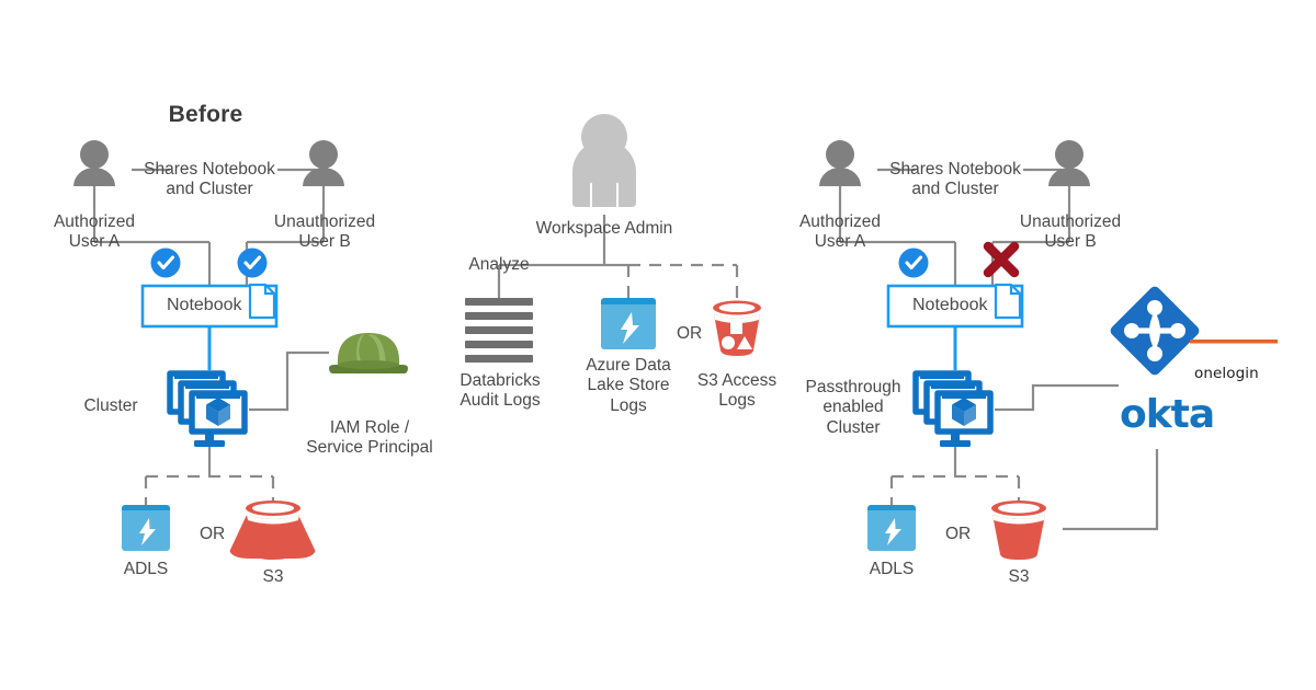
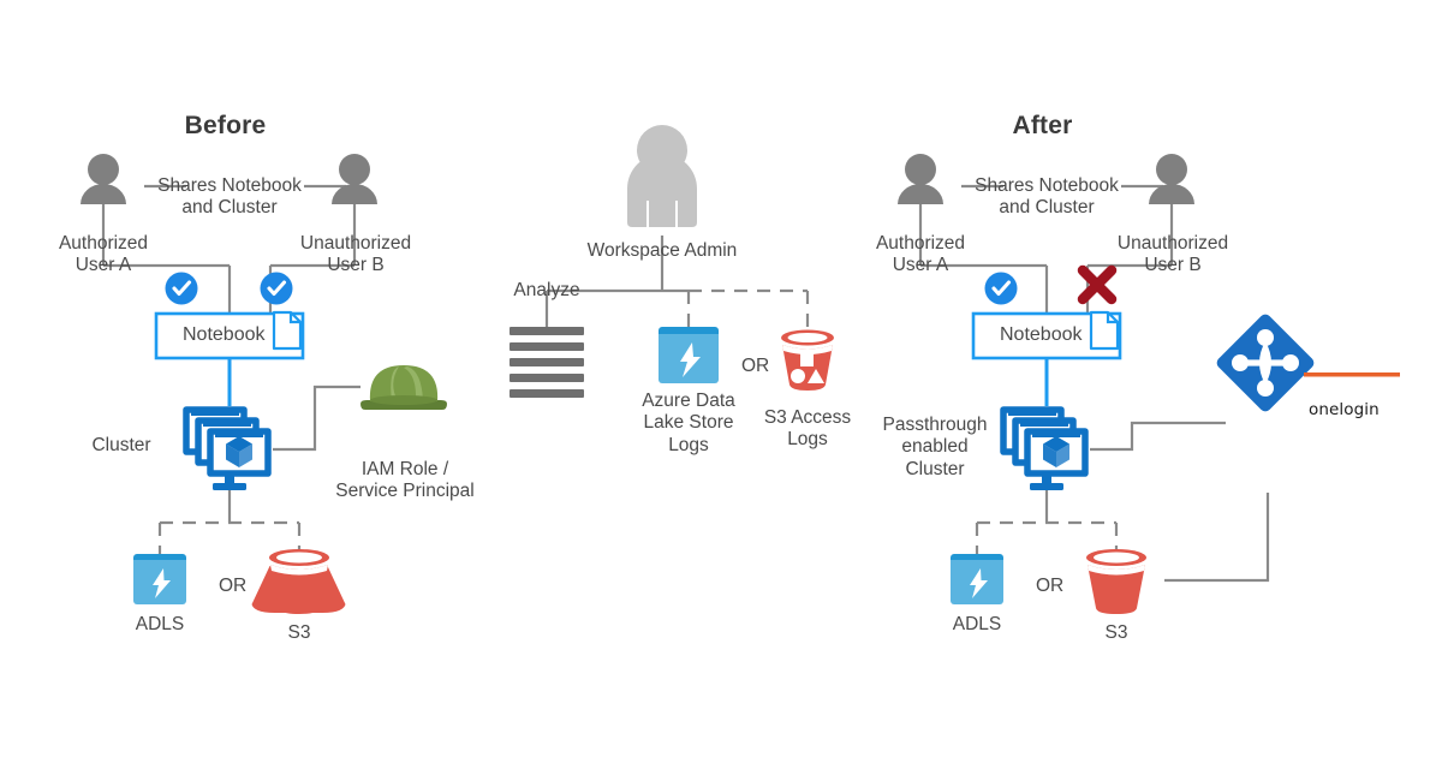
  Before
+ After
  Shares Notebook
  and Cluster
  Authorized
  User A
  Unauthorized
  User B
  Notebook
  Cluster
  IAM Role /
  Service Principal
  OR
  ADLS
  S3
  Workspace Admin
  Analyze
- Databricks
- Audit Logs
  Azure Data
  Lake Store
  Logs
  OR
  S3 Access
  Logs
  Shares Notebook
  and Cluster
  Authorized
  User A
  Unauthorized
  User B
  Notebook
  Passthrough
  enabled
  Cluster
  OR
  ADLS
  S3
  onelogin
- okta
